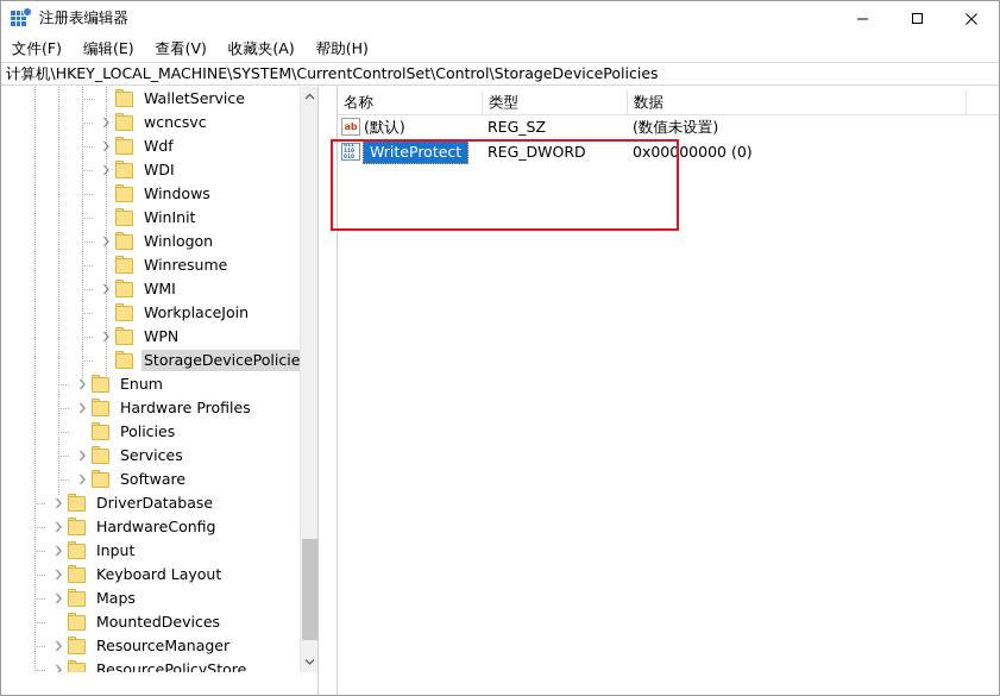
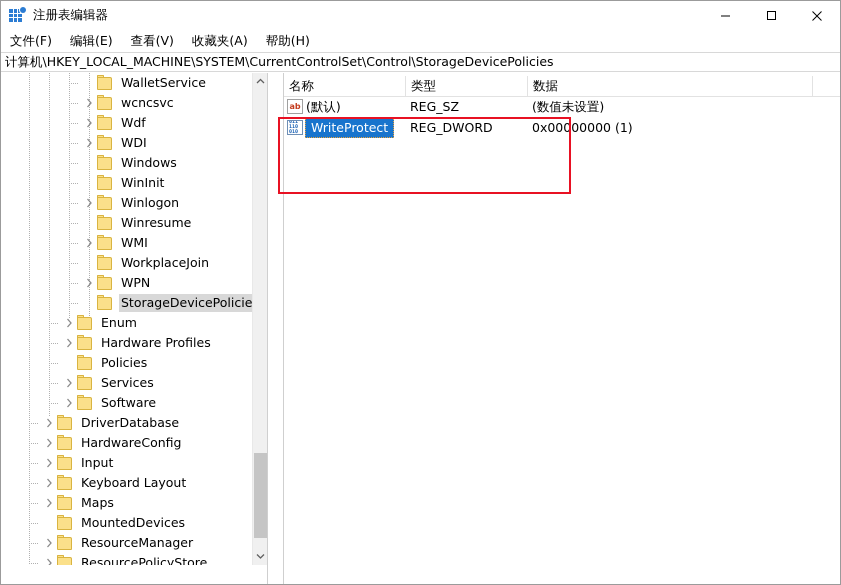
  注册表编辑器
  文件(F)
  编辑(E)
  查看(V)
  收藏夹(A)
  帮助(H)
  计算机\HKEY_LOCAL_MACHINE\SYSTEM\CurrentControlSet\Control\StorageDevicePolicies
  WalletService
  wcncsvc
  Wdf
  WDI
  Windows
  WinInit
  Winlogon
  Winresume
  WMI
  WorkplaceJoin
  WPN
  StorageDevicePolicie
  Enum
  Hardware Profiles
  Policies
  Services
  Software
  DriverDatabase
  HardwareConfig
  Input
  Keyboard Layout
  Maps
  MountedDevices
  ResourceManager
  ResourcePolicyStore
  名称
  类型
  数据
  ab
  (默认)
  REG_SZ
  (数值未设置)
  WriteProtect
  REG_DWORD
- 0x00000000 (0)
+ 0x00000000 (1)
